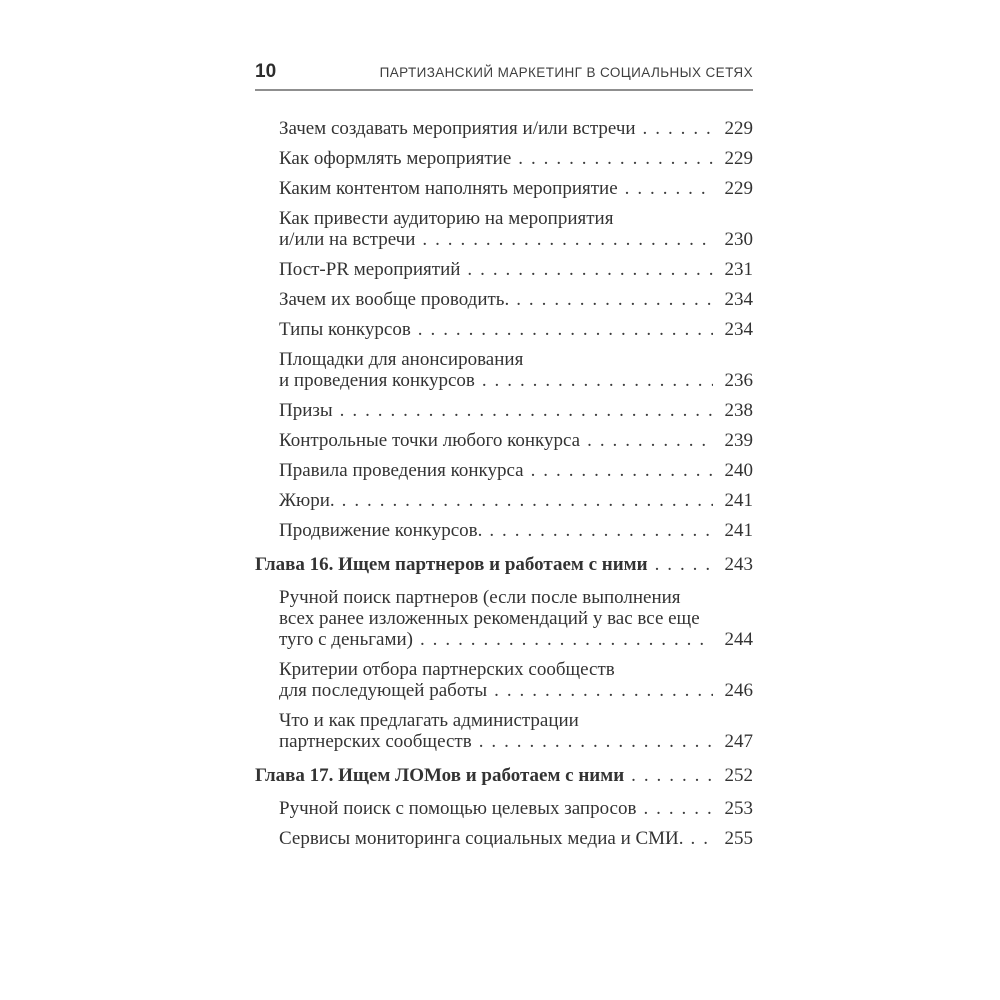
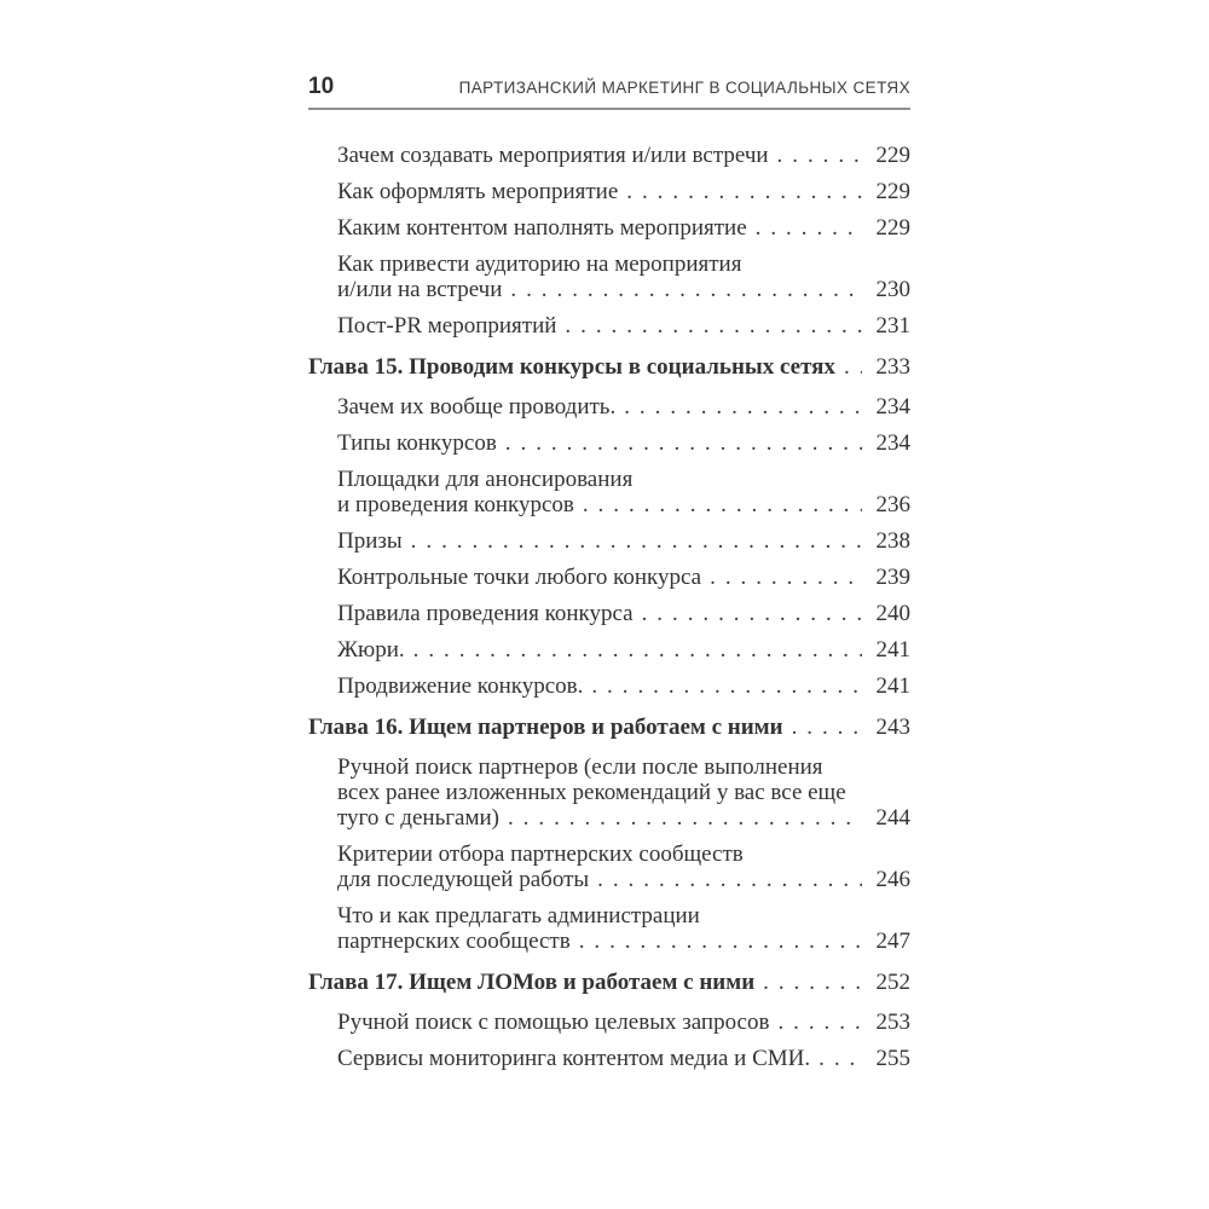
  10
  ПАРТИЗАНСКИЙ МАРКЕТИНГ В СОЦИАЛЬНЫХ СЕТЯХ
  Зачем создавать мероприятия и/или встречи
  229
  Как оформлять мероприятие
  229
  Каким контентом наполнять мероприятие
  229
  Как привести аудиторию на мероприятия
  и/или на встречи
  230
  Пост-PR мероприятий
  231
+ Глава 15. Проводим конкурсы в социальных сетях
+ 233
  Зачем их вообще проводить.
  234
  Типы конкурсов
  234
  Площадки для анонсирования
  и проведения конкурсов
  236
  Призы
  238
  Контрольные точки любого конкурса
  239
  Правила проведения конкурса
  240
  Жюри.
  241
  Продвижение конкурсов.
  241
  Глава 16. Ищем партнеров и работаем с ними
  243
  Ручной поиск партнеров (если после выполнения
  всех ранее изложенных рекомендаций у вас все еще
  туго с деньгами)
  244
  Критерии отбора партнерских сообществ
  для последующей работы
  246
  Что и как предлагать администрации
  партнерских сообществ
  247
  Глава 17. Ищем ЛОМов и работаем с ними
  252
  Ручной поиск с помощью целевых запросов
  253
- Сервисы мониторинга социальных медиа и СМИ.
+ Сервисы мониторинга контентом медиа и СМИ.
  255
